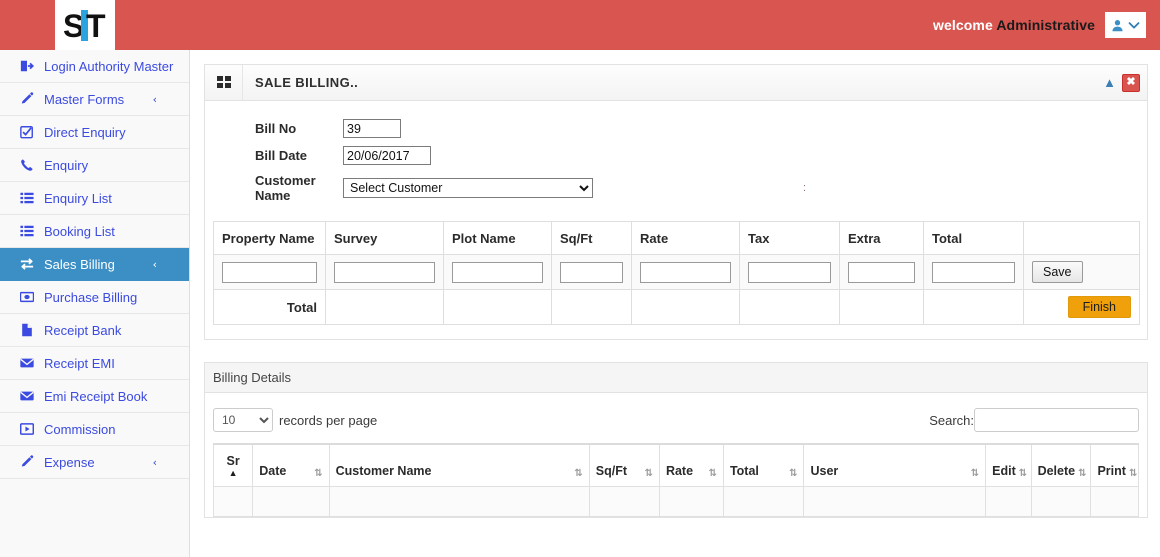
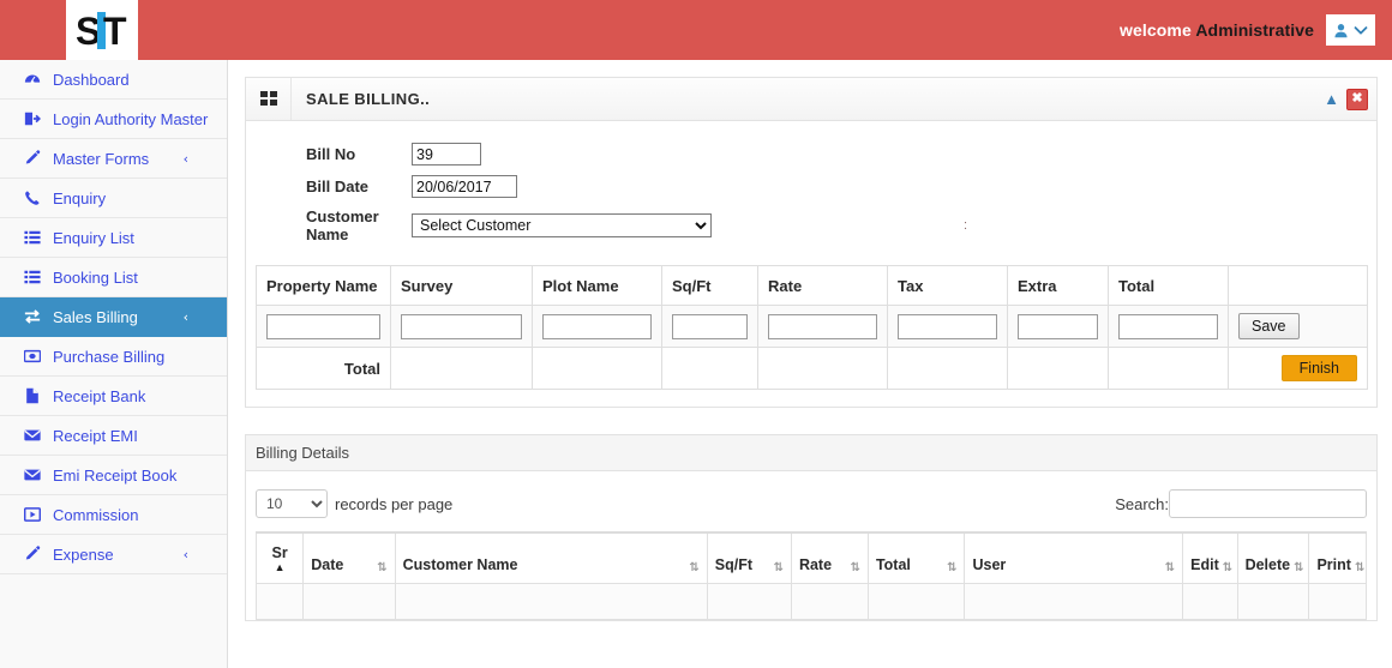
  S
  T
  welcome Administrative
+ Dashboard
  Login Authority Master
  Master Forms
  ‹
- Direct Enquiry
  Enquiry
  Enquiry List
  Booking List
  Sales Billing
  ‹
  Purchase Billing
  Receipt Bank
  Receipt EMI
  Emi Receipt Book
  Commission
  Expense
  ‹
  SALE BILLING..
  ▲
  ✖
  Bill No
  39
  Bill Date
  20/06/2017
  Customer Name
  Select Customer
  :
  Property Name	Survey	Plot Name	Sq/Ft	Rate	Tax	Extra	Total
  								Save
  Total								Finish
  Billing Details
  10
  records per page
  Search:
  Sr▲	Date ⇅	Customer Name ⇅	Sq/Ft ⇅	Rate ⇅	Total ⇅	User ⇅	Edit ⇅	Delete ⇅	Print ⇅
